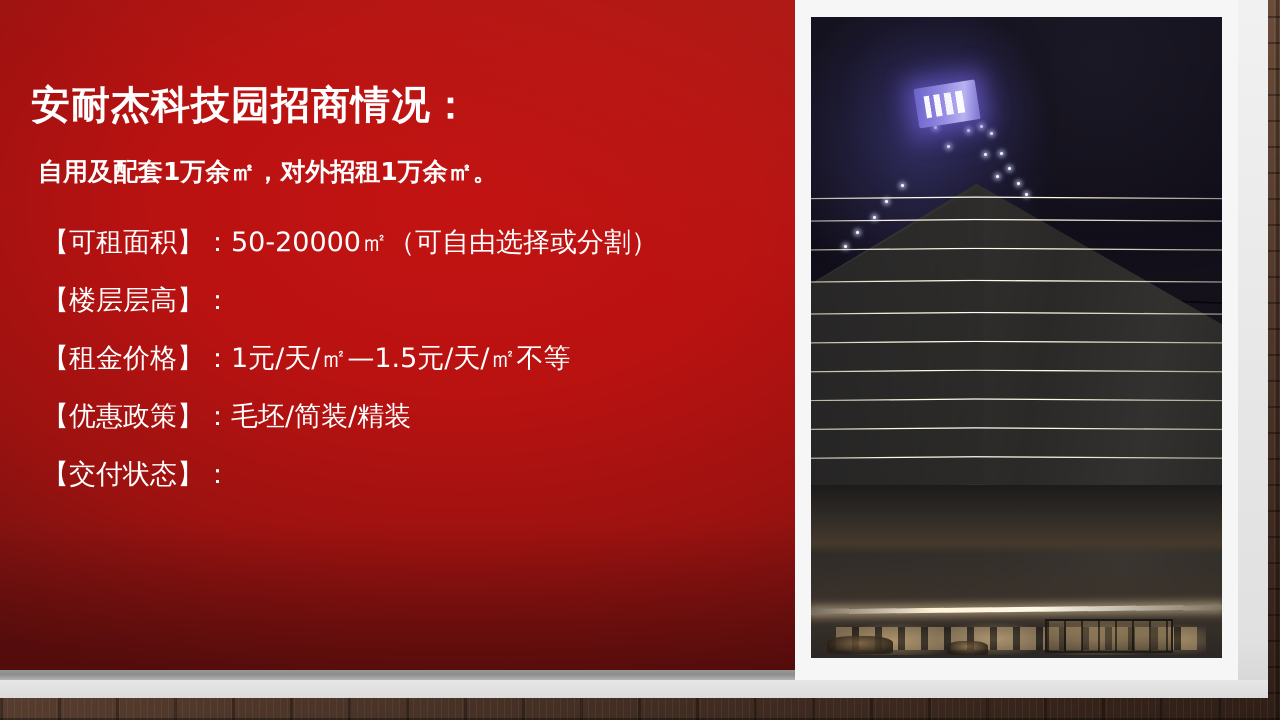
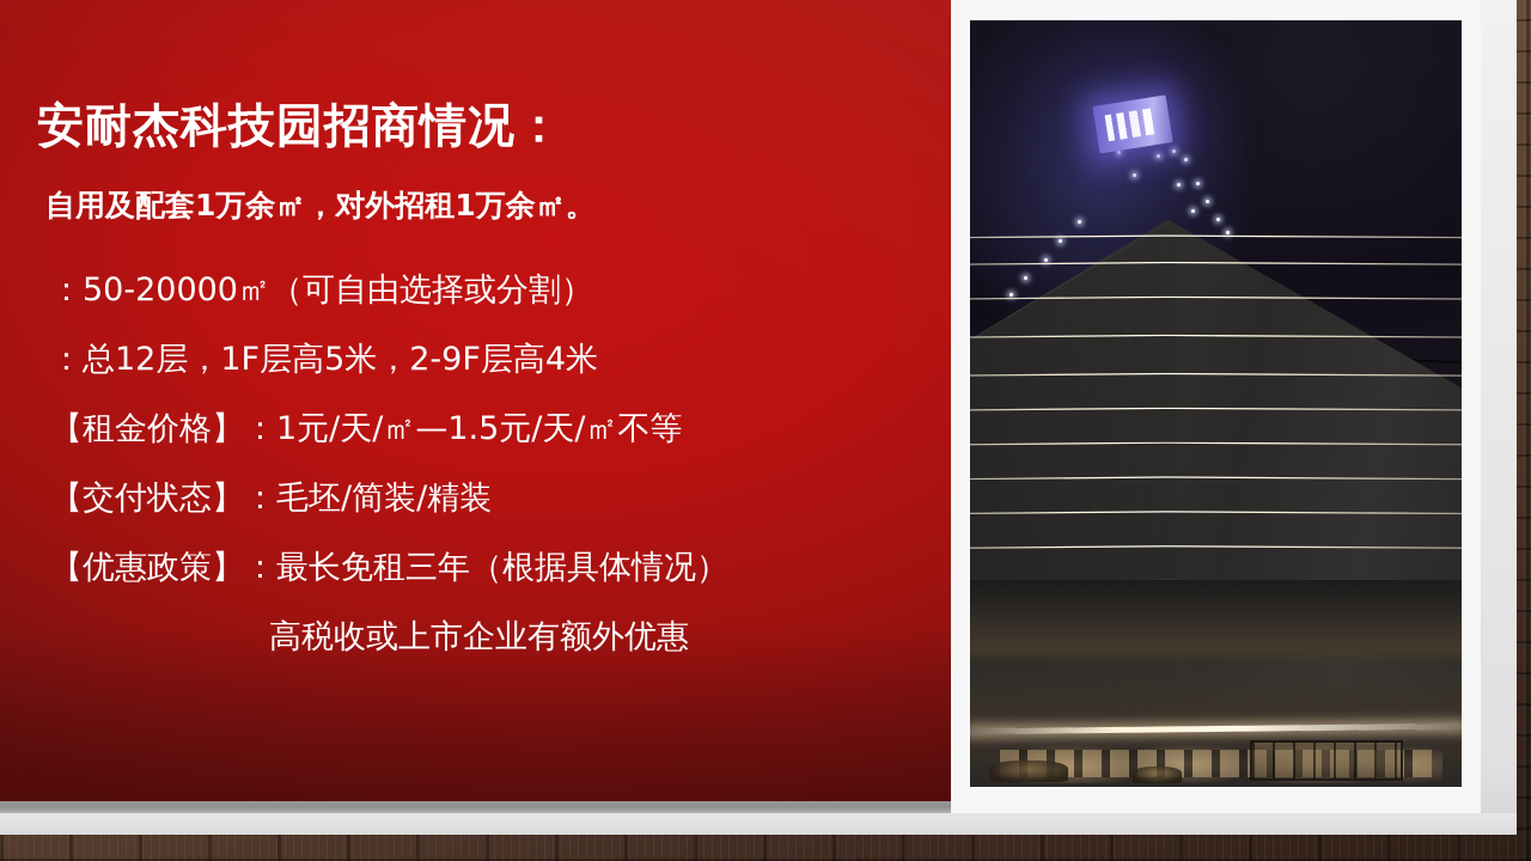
  安耐杰科技园招商情况：
  自用及配套1万余㎡，对外招租1万余㎡。
- 【可租面积】
  ：
  50-20000㎡（可自由选择或分割）
- 【楼层层高】
  ：
+ 总12层，1F层高5米，2-9F层高4米
  【租金价格】
  ：
  1元/天/㎡—1.5元/天/㎡不等
- 【优惠政策】
+ 【交付状态】
  ：
  毛坯/简装/精装
- 【交付状态】
+ 【优惠政策】
  ：
+ 最长免租三年（根据具体情况）
+ 高税收或上市企业有额外优惠
